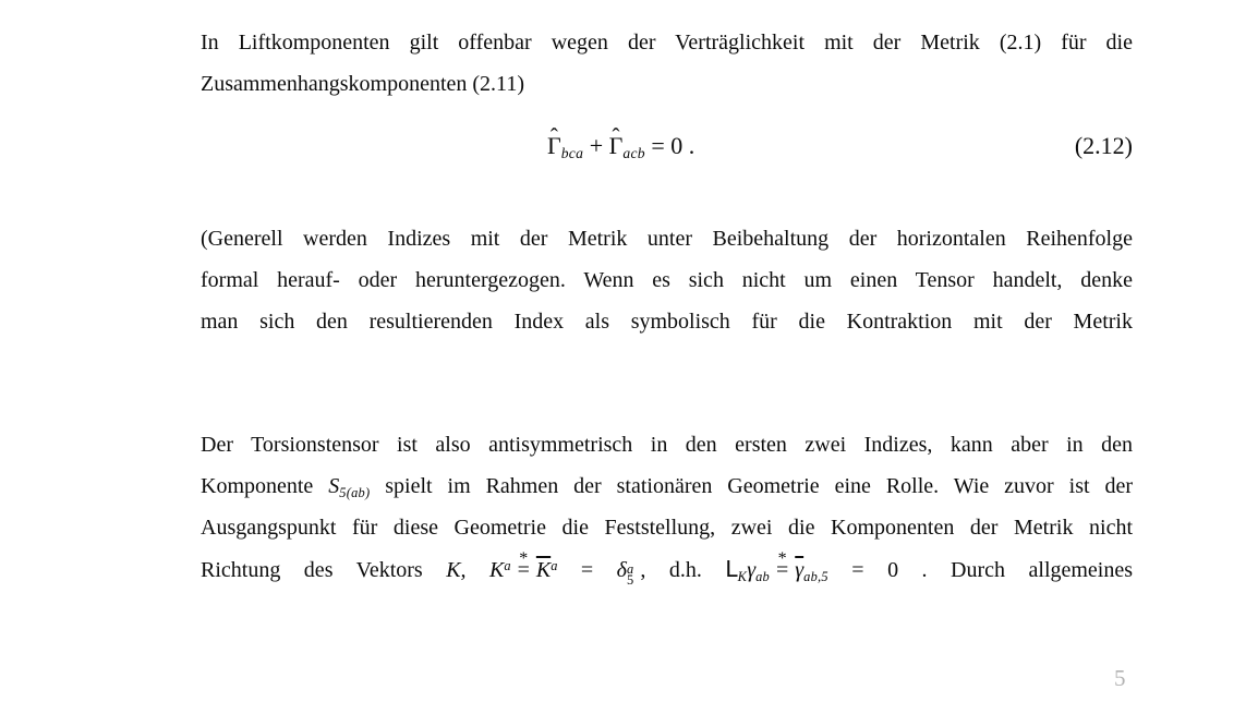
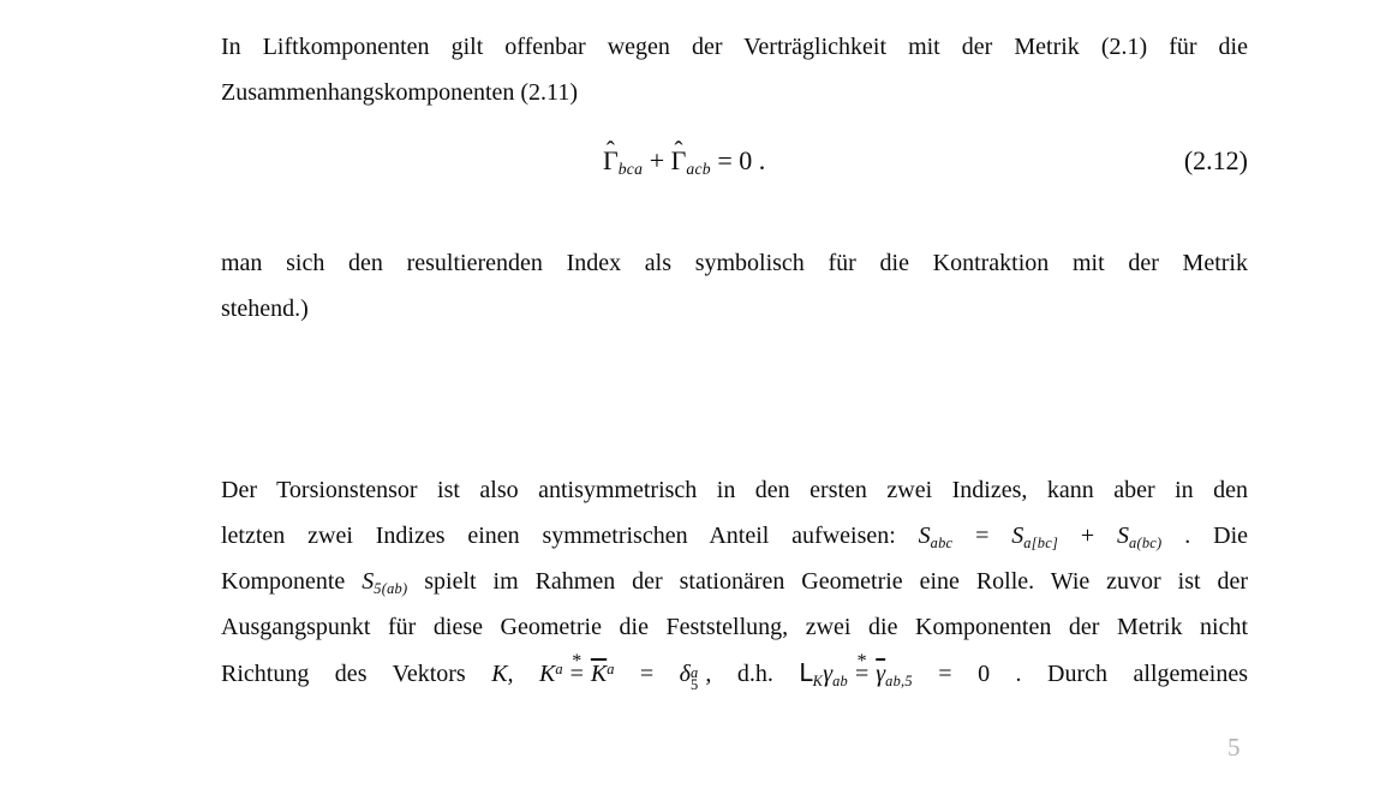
  In Liftkomponenten gilt offenbar wegen der Verträglichkeit mit der Metrik (2.1) für die
  Zusammenhangskomponenten (2.11)
  Γ
  ˆ
  bca + Γ
  ˆ
  acb = 0 .
  (2.12)
- (Generell werden Indizes mit der Metrik unter Beibehaltung der horizontalen Reihenfolge
- formal herauf- oder heruntergezogen. Wenn es sich nicht um einen Tensor handelt, denke
  man sich den resultierenden Index als symbolisch für die Kontraktion mit der Metrik
+ stehend.)
  Der Torsionstensor ist also antisymmetrisch in den ersten zwei Indizes, kann aber in den
+ letzten zwei Indizes einen symmetrischen Anteil aufweisen: Sabc = Sa[bc] + Sa(bc) . Die
  Komponente S5(ab) spielt im Rahmen der stationären Geometrie eine Rolle. Wie zuvor ist der
  Ausgangspunkt für diese Geometrie die Feststellung, zwei die Komponenten der Metrik nicht
  Richtung des Vektors K, Ka
  *
  = Ka = δ
  a
  5
  , d.h. LKγab
  *
  = γab,5 = 0 . Durch allgemeines
  5
